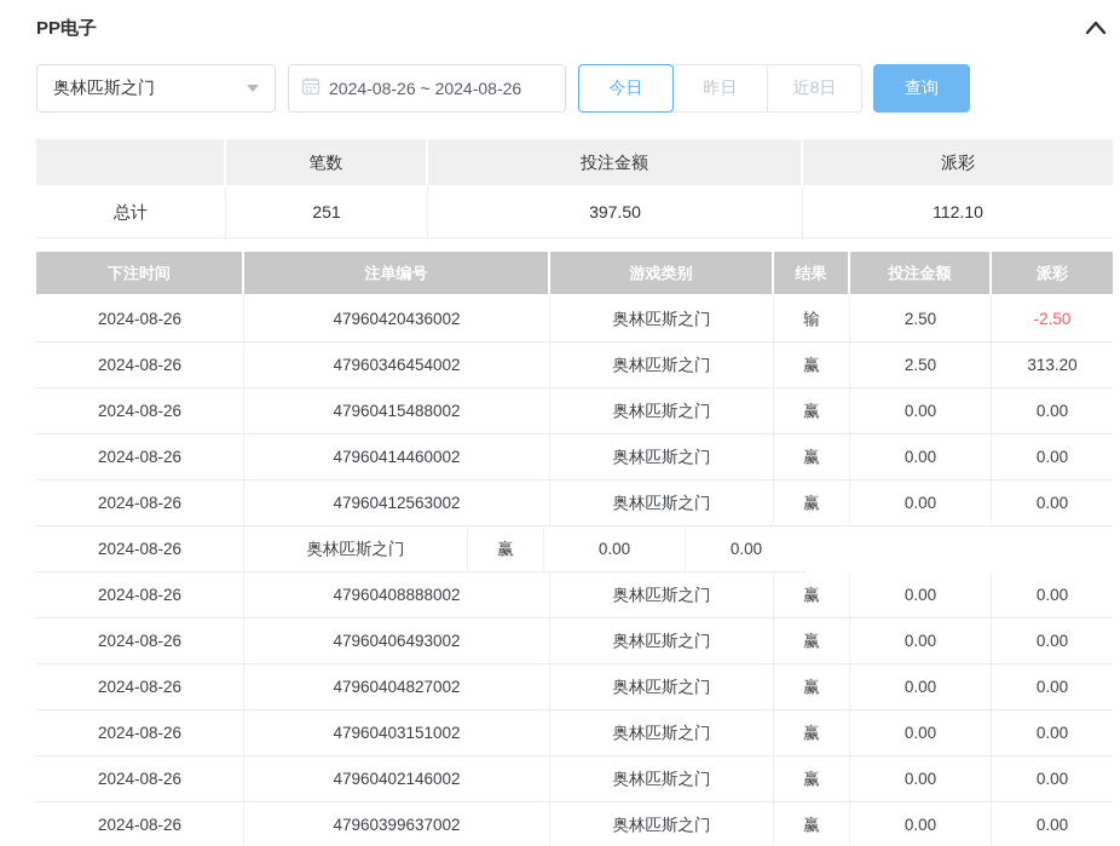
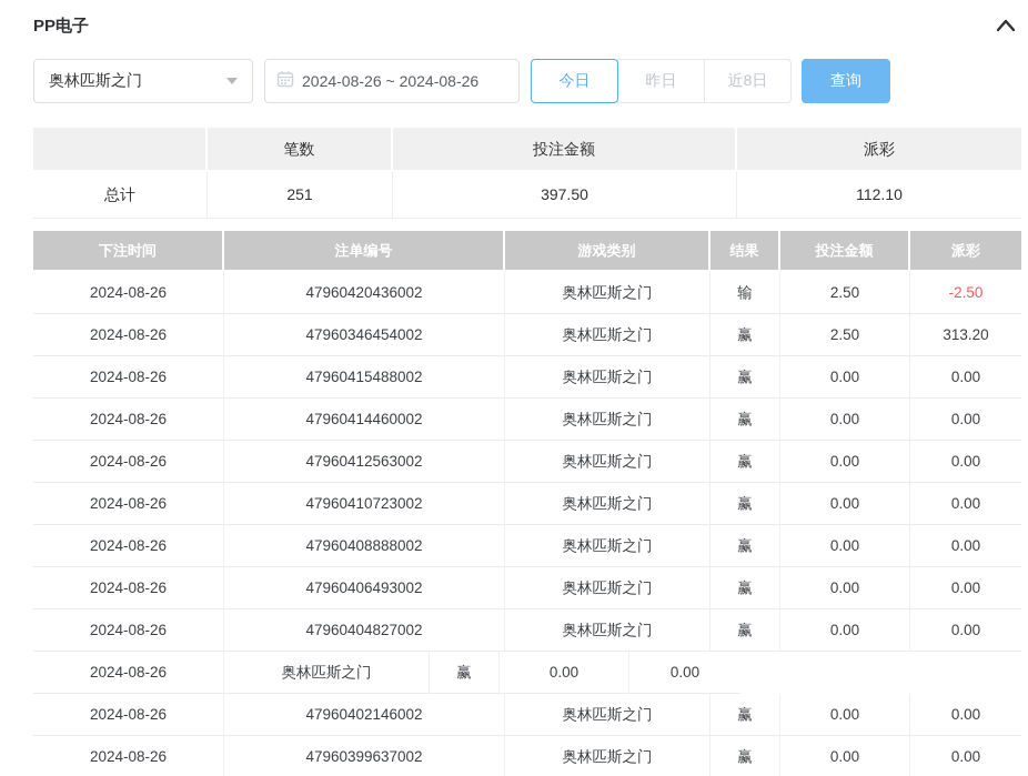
  PP电子
  奥林匹斯之门
  2024-08-26 ~ 2024-08-26
  今日
  昨日
  近8日
  查询
  笔数
  投注金额
  派彩
  总计
  251
  397.50
  112.10
  下注时间
  注单编号
  游戏类别
  结果
  投注金额
  派彩
  2024-08-26
  47960420436002
  奥林匹斯之门
  输
  2.50
  -2.50
  2024-08-26
  47960346454002
  奥林匹斯之门
  赢
  2.50
  313.20
  2024-08-26
  47960415488002
  奥林匹斯之门
  赢
  0.00
  0.00
  2024-08-26
  47960414460002
  奥林匹斯之门
  赢
  0.00
  0.00
  2024-08-26
  47960412563002
  奥林匹斯之门
  赢
  0.00
  0.00
  2024-08-26
+ 47960410723002
  奥林匹斯之门
  赢
  0.00
  0.00
  2024-08-26
  47960408888002
  奥林匹斯之门
  赢
  0.00
  0.00
  2024-08-26
  47960406493002
  奥林匹斯之门
  赢
  0.00
  0.00
  2024-08-26
  47960404827002
  奥林匹斯之门
  赢
  0.00
  0.00
  2024-08-26
- 47960403151002
  奥林匹斯之门
  赢
  0.00
  0.00
  2024-08-26
  47960402146002
  奥林匹斯之门
  赢
  0.00
  0.00
  2024-08-26
  47960399637002
  奥林匹斯之门
  赢
  0.00
  0.00
